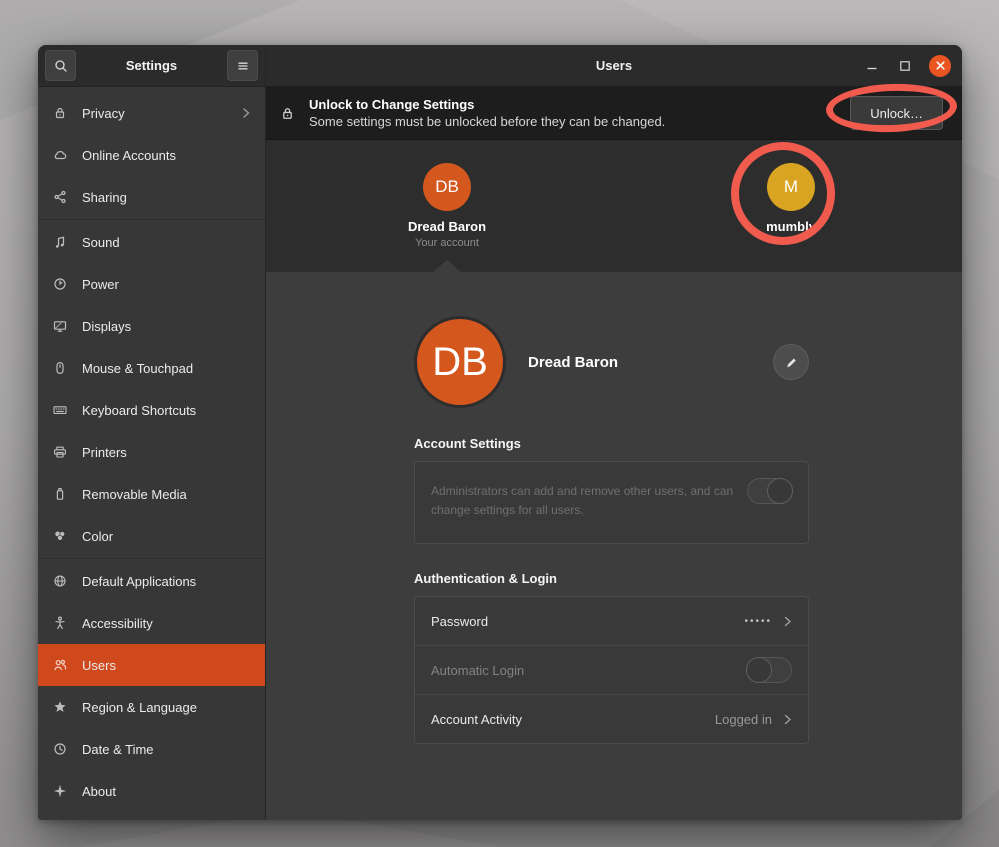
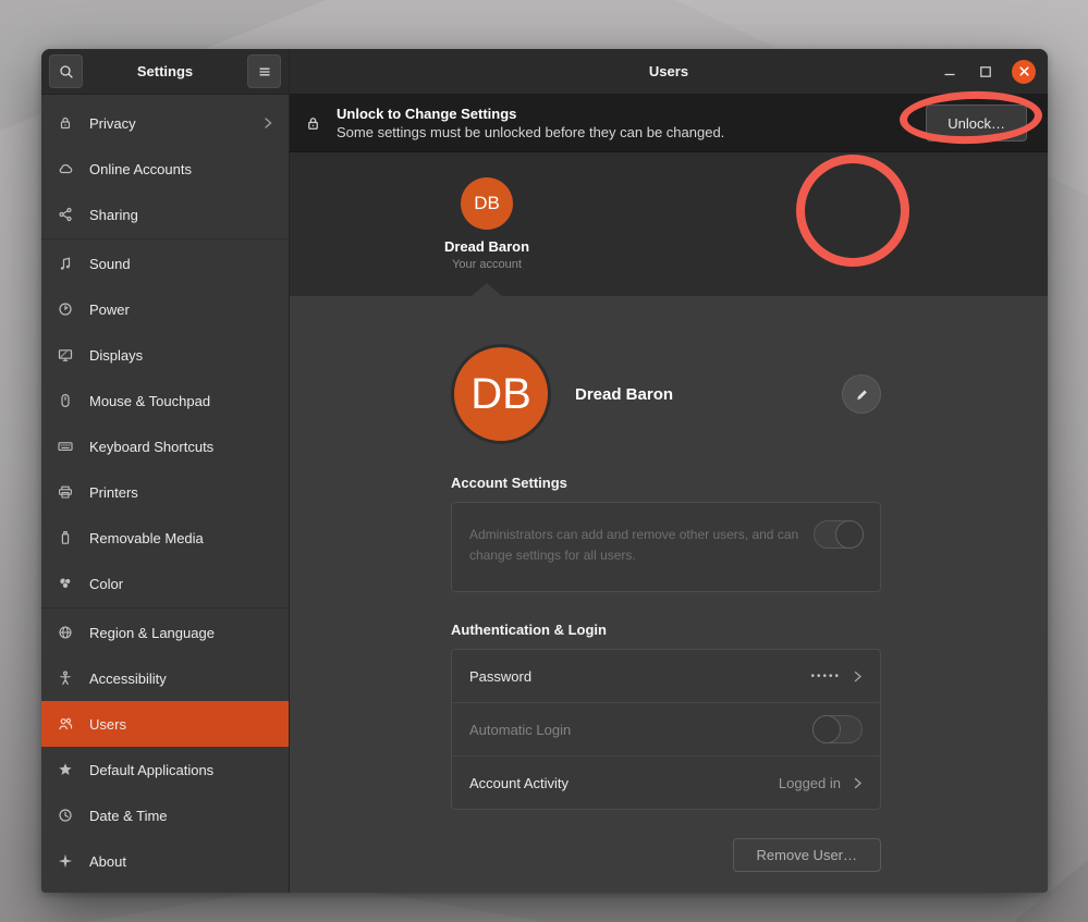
  Settings
  Privacy
  Online Accounts
  Sharing
  Sound
  Power
  Displays
  Mouse & Touchpad
  Keyboard Shortcuts
  Printers
  Removable Media
  Color
- Default Applications
+ Region & Language
  Accessibility
  Users
- Region & Language
+ Default Applications
  Date & Time
  About
  Users
  Unlock to Change Settings
  Some settings must be unlocked before they can be changed.
  Unlock…
  DB
  Dread Baron
  Your account
- M
- mumbly
  DB
  Dread Baron
  Account Settings
  Administrators can add and remove other users, and can change settings for all users.
  Authentication & Login
  Password
  •••••
  Automatic Login
  Account Activity
  Logged in
+ Remove User…
